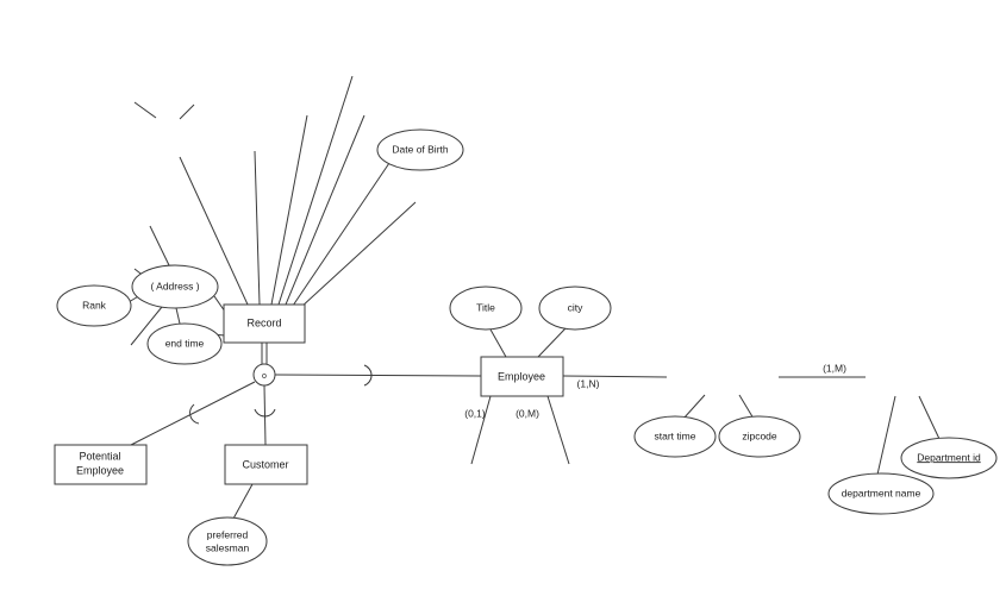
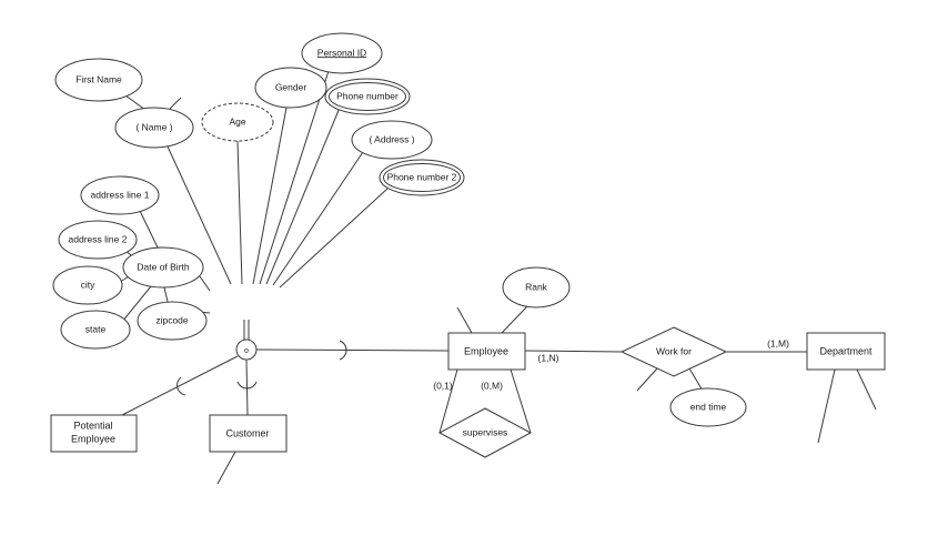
- Record
  Potential
  Employee
  Customer
  Employee
+ supervises
+ Work for
+ Department
+ First Name
+ ( Name )
+ Age
+ Gender
+ Personal ID
+ Phone number
- Date of Birth
+ ( Address )
+ Phone number 2
+ address line 1
+ address line 2
- Rank
+ city
+ state
- end time
+ zipcode
- ( Address )
+ Date of Birth
- Title
- city
+ Rank
- start time
- zipcode
+ end time
- Department id
- department name
- preferred
- salesman
  (0,1)
  (0,M)
  (1,N)
  (1,M)
